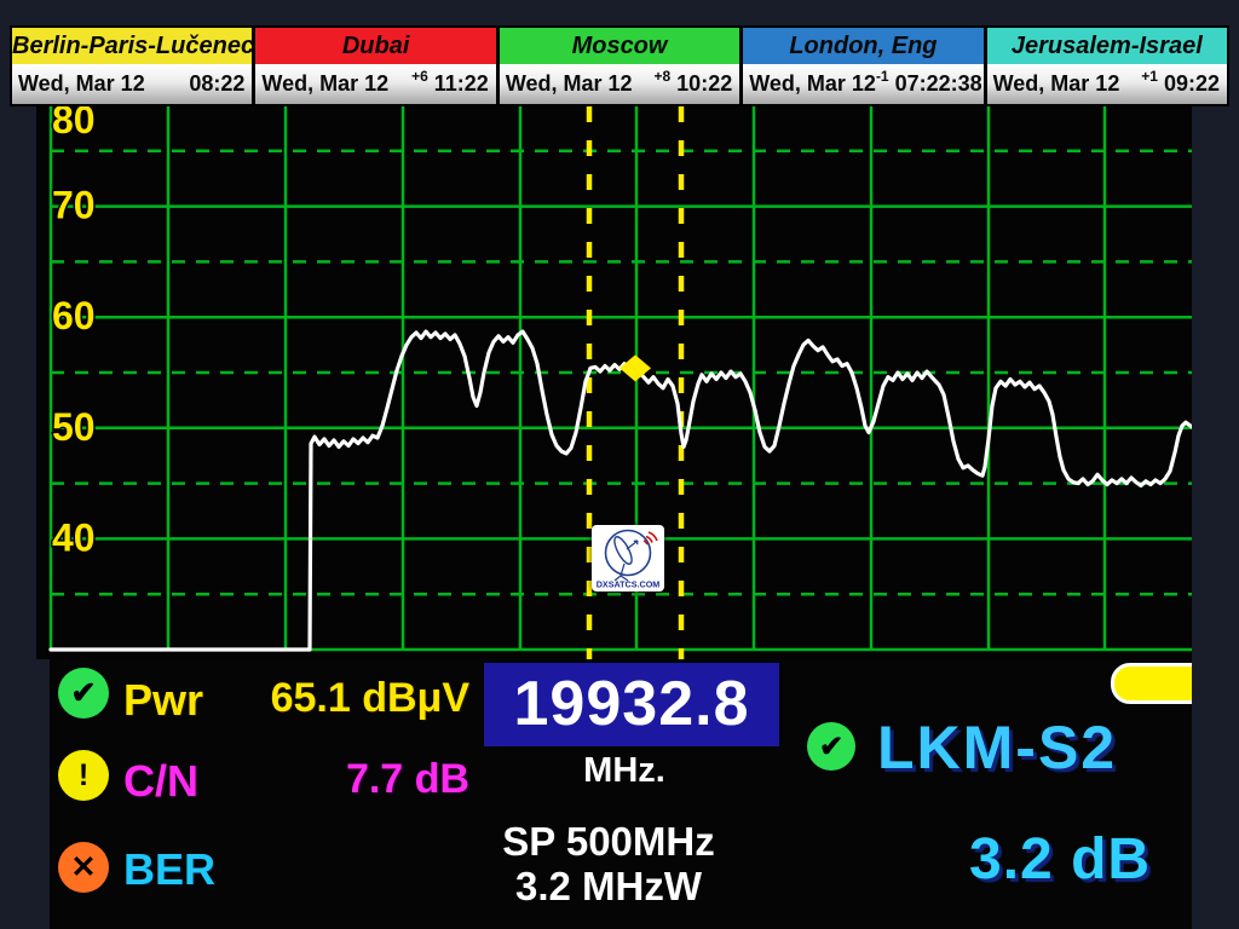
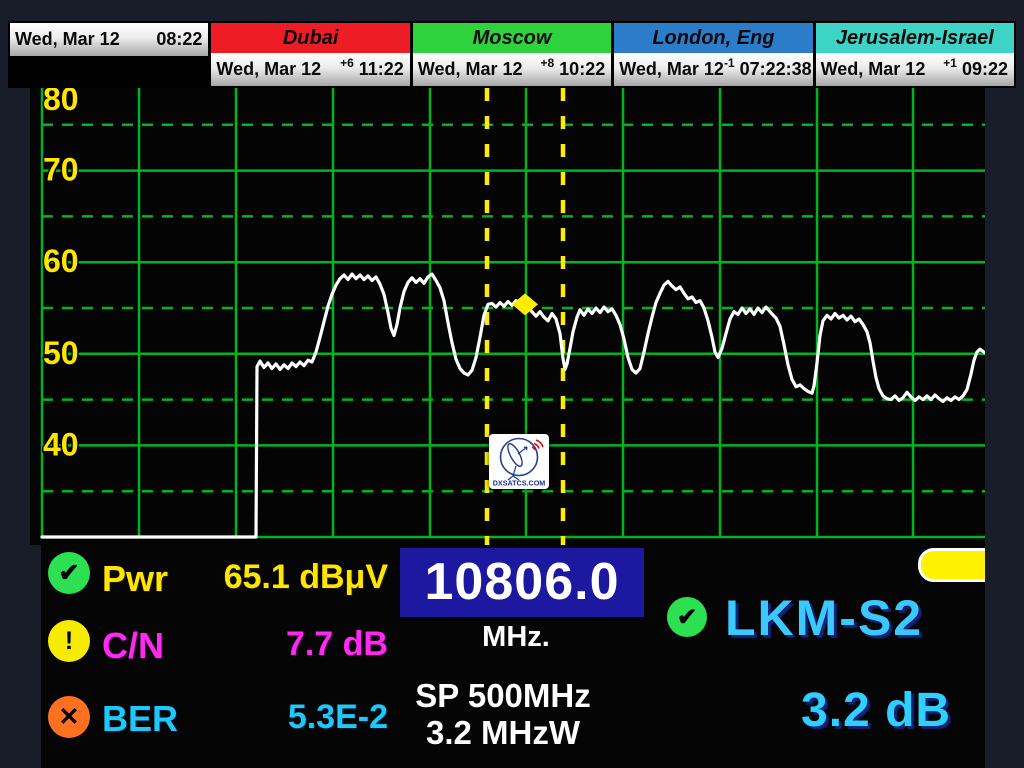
- Berlin-Paris-Lučenec
  Wed, Mar 12
  08:22
  Dubai
  Wed, Mar 12
  +6
  11:22
  Moscow
  Wed, Mar 12
  +8
  10:22
  London, Eng
  Wed, Mar 12
  -1
  07:22:38
  Jerusalem-Israel
  Wed, Mar 12
  +1
  09:22
  80
  70
  60
  50
  40
  DXSATCS.COM
  ✔
  Pwr
  65.1 dBμV
  !
  C/N
  7.7 dB
  ✕
  BER
+ 5.3E-2
- 19932.8
+ 10806.0
  MHz.
  SP 500MHz
  3.2 MHzW
  ✔
  LKM-S2
  3.2 dB
